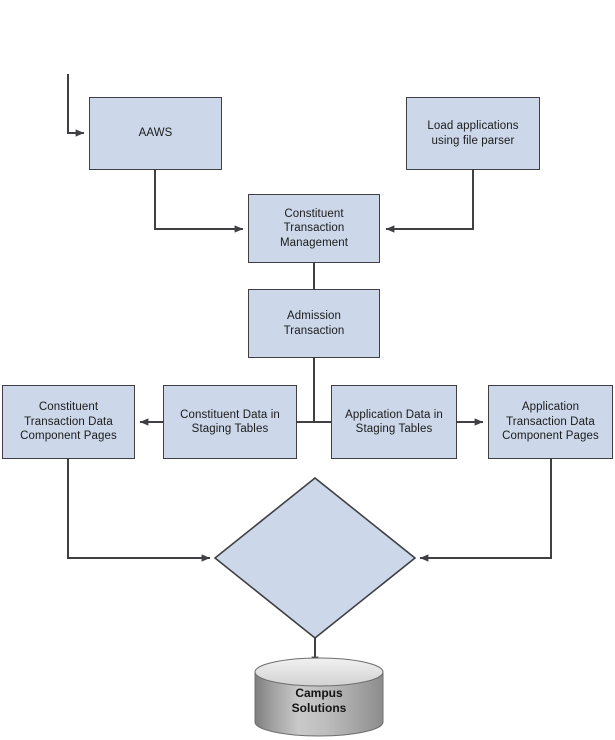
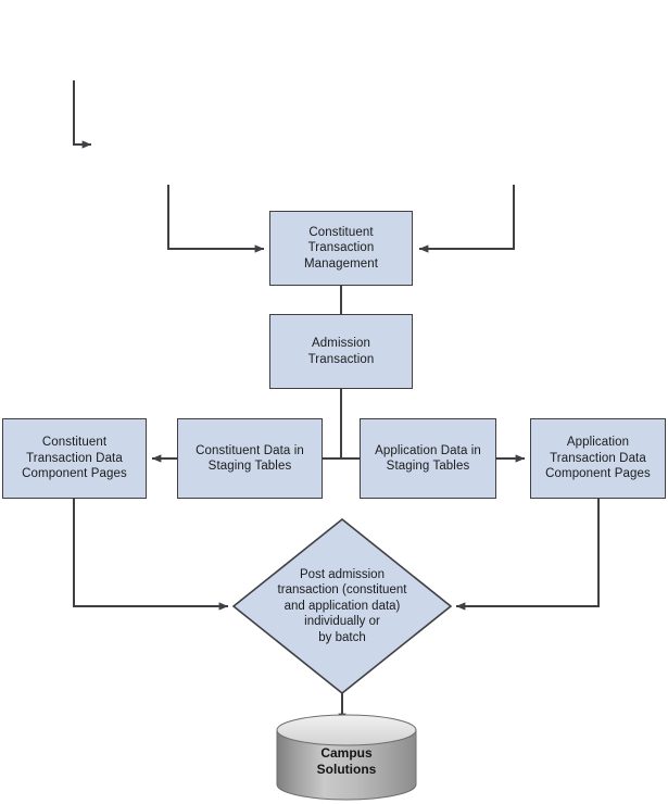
- AAWS
- Load applications
- using file parser
  Constituent
  Transaction
  Management
  Admission
  Transaction
  Constituent
  Transaction Data
  Component Pages
  Constituent Data in
  Staging Tables
  Application Data in
  Staging Tables
  Application
  Transaction Data
  Component Pages
+ Post admission
+ transaction (constituent
+ and application data)
+ individually or
+ by batch
  Campus
  Solutions
